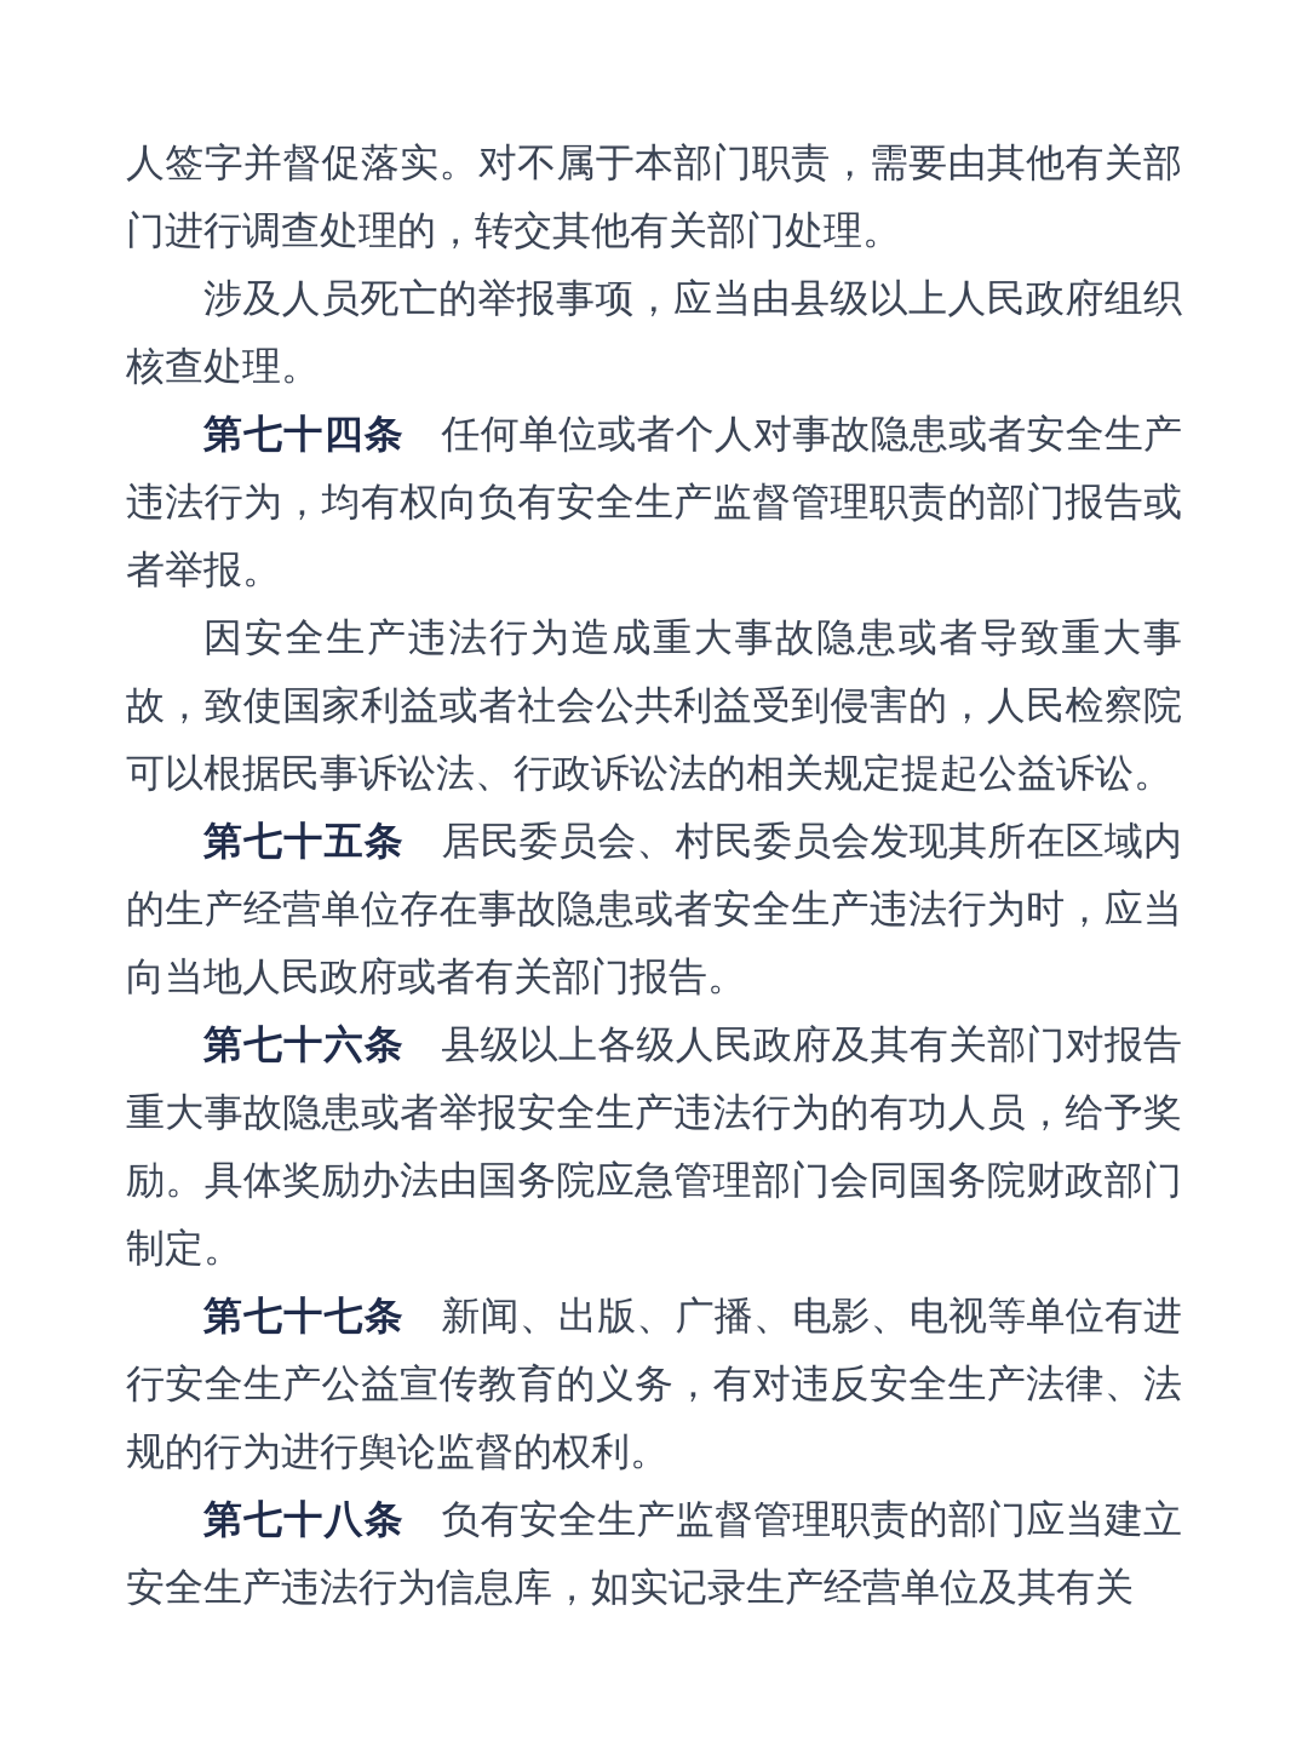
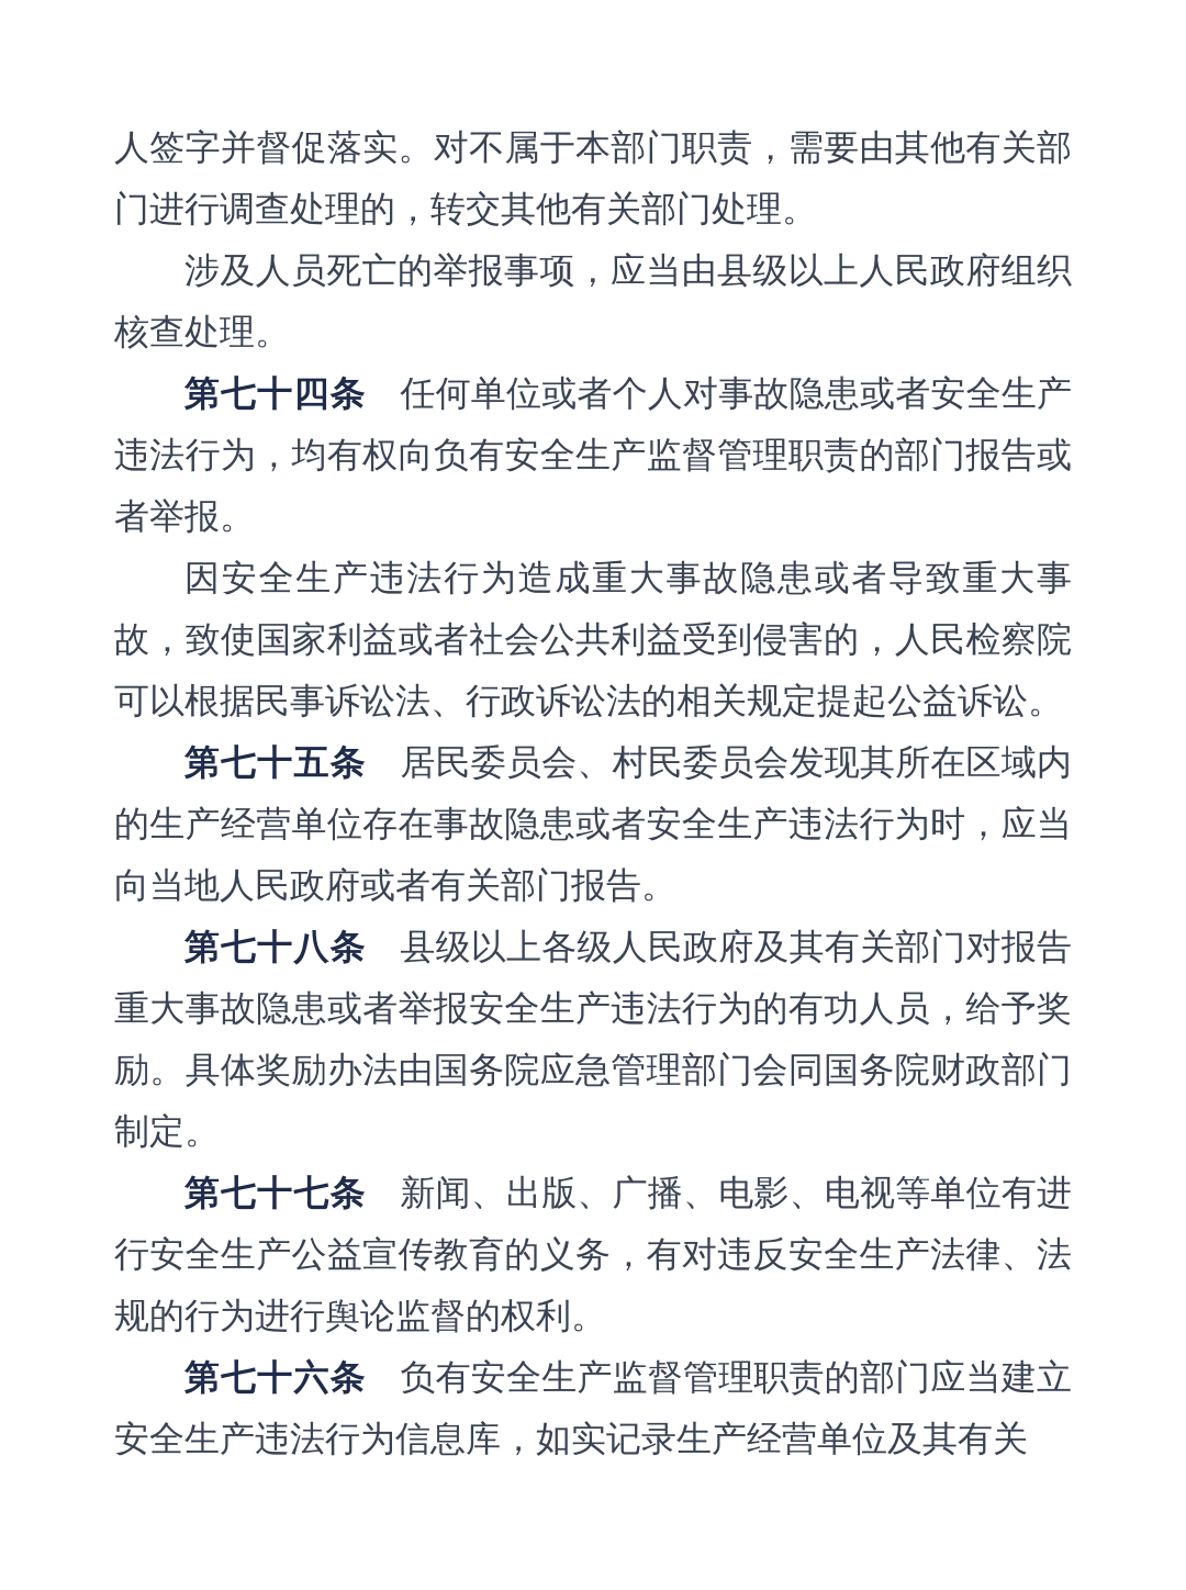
  人签字并督促落实。对不属于本部门职责，需要由其他有关部门进行调查处理的，转交其他有关部门处理。
  涉及人员死亡的举报事项，应当由县级以上人民政府组织核查处理。
  第七十四条 任何单位或者个人对事故隐患或者安全生产违法行为，均有权向负有安全生产监督管理职责的部门报告或者举报。
  因安全生产违法行为造成重大事故隐患或者导致重大事故，致使国家利益或者社会公共利益受到侵害的，人民检察院可以根据民事诉讼法、行政诉讼法的相关规定提起公益诉讼。
  第七十五条 居民委员会、村民委员会发现其所在区域内的生产经营单位存在事故隐患或者安全生产违法行为时，应当向当地人民政府或者有关部门报告。
- 第七十六条 县级以上各级人民政府及其有关部门对报告重大事故隐患或者举报安全生产违法行为的有功人员，给予奖励。具体奖励办法由国务院应急管理部门会同国务院财政部门制定。
+ 第七十八条 县级以上各级人民政府及其有关部门对报告重大事故隐患或者举报安全生产违法行为的有功人员，给予奖励。具体奖励办法由国务院应急管理部门会同国务院财政部门制定。
  第七十七条 新闻、出版、广播、电影、电视等单位有进行安全生产公益宣传教育的义务，有对违反安全生产法律、法规的行为进行舆论监督的权利。
- 第七十八条 负有安全生产监督管理职责的部门应当建立安全生产违法行为信息库，如实记录生产经营单位及其有关
+ 第七十六条 负有安全生产监督管理职责的部门应当建立安全生产违法行为信息库，如实记录生产经营单位及其有关
